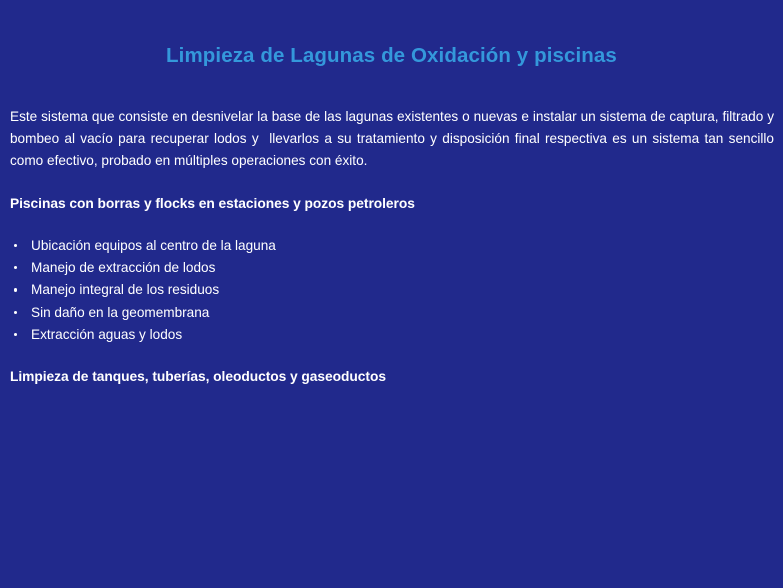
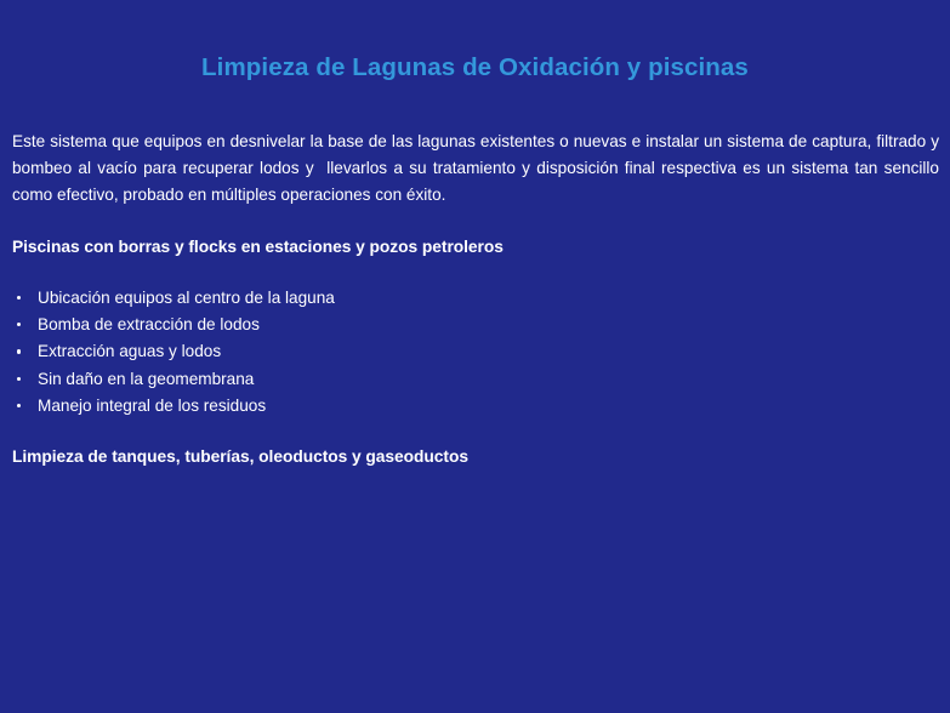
  Limpieza de Lagunas de Oxidación y piscinas
- Este sistema que consiste en desnivelar la base de las lagunas existentes o nuevas e instalar un sistema de captura, filtrado y bombeo al vacío para recuperar lodos y llevarlos a su tratamiento y disposición final respectiva es un sistema tan sencillo como efectivo, probado en múltiples operaciones con éxito.
+ Este sistema que equipos en desnivelar la base de las lagunas existentes o nuevas e instalar un sistema de captura, filtrado y bombeo al vacío para recuperar lodos y llevarlos a su tratamiento y disposición final respectiva es un sistema tan sencillo como efectivo, probado en múltiples operaciones con éxito.
  Piscinas con borras y flocks en estaciones y pozos petroleros
  Ubicación equipos al centro de la laguna
- Manejo de extracción de lodos
+ Bomba de extracción de lodos
- Manejo integral de los residuos
+ Extracción aguas y lodos
  Sin daño en la geomembrana
- Extracción aguas y lodos
+ Manejo integral de los residuos
  Limpieza de tanques, tuberías, oleoductos y gaseoductos
